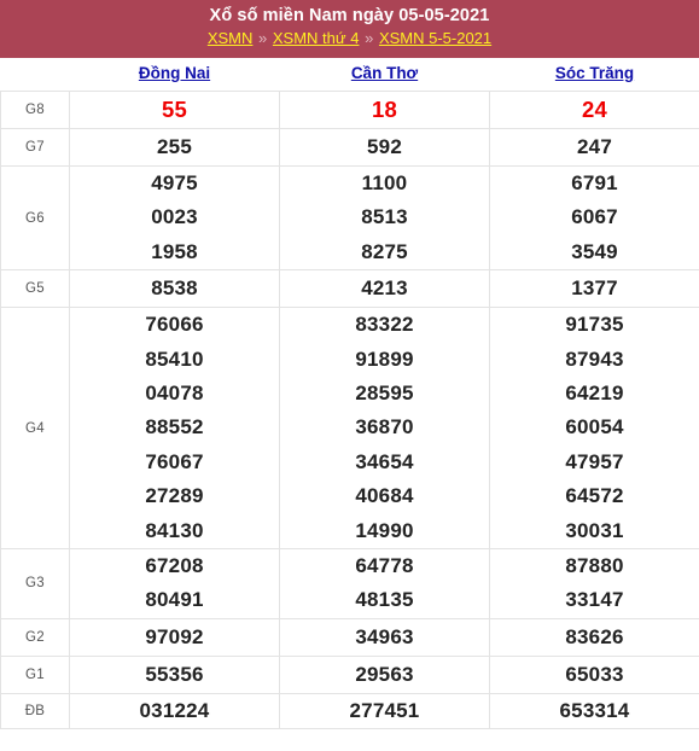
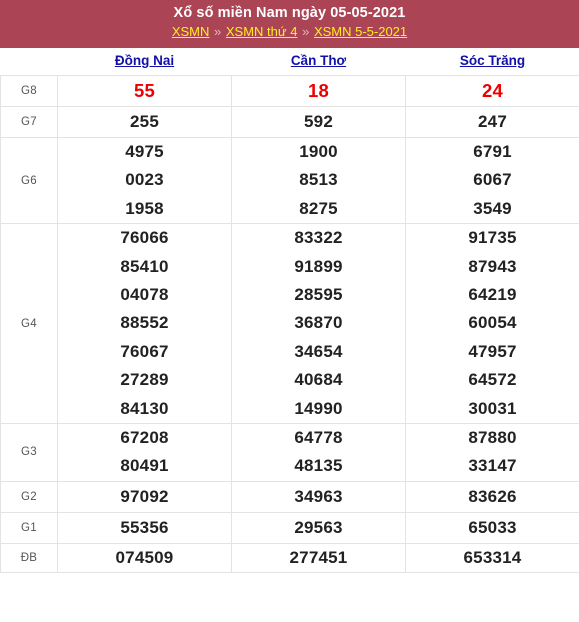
  Xổ số miền Nam ngày 05-05-2021
  XSMN » XSMN thứ 4 » XSMN 5-5-2021
  	Đồng Nai	Cần Thơ	Sóc Trăng
  G8	55	18	24
  G7	255	592	247
- G6	497500231958	110085138275	679160673549
+ G6	497500231958	190085138275	679160673549
- G5	8538	4213	1377
  G4	76066854100407888552760672728984130	83322918992859536870346544068414990	91735879436421960054479576457230031
  G3	6720880491	6477848135	8788033147
  G2	97092	34963	83626
  G1	55356	29563	65033
- ĐB	031224	277451	653314
+ ĐB	074509	277451	653314
